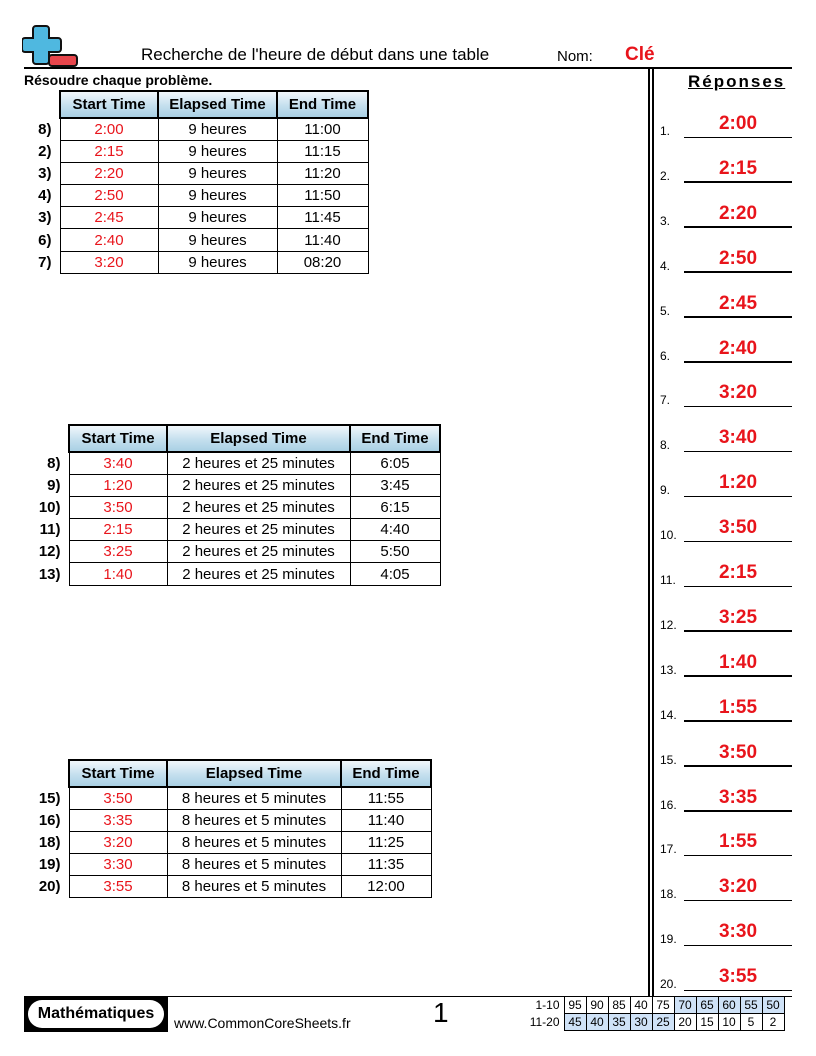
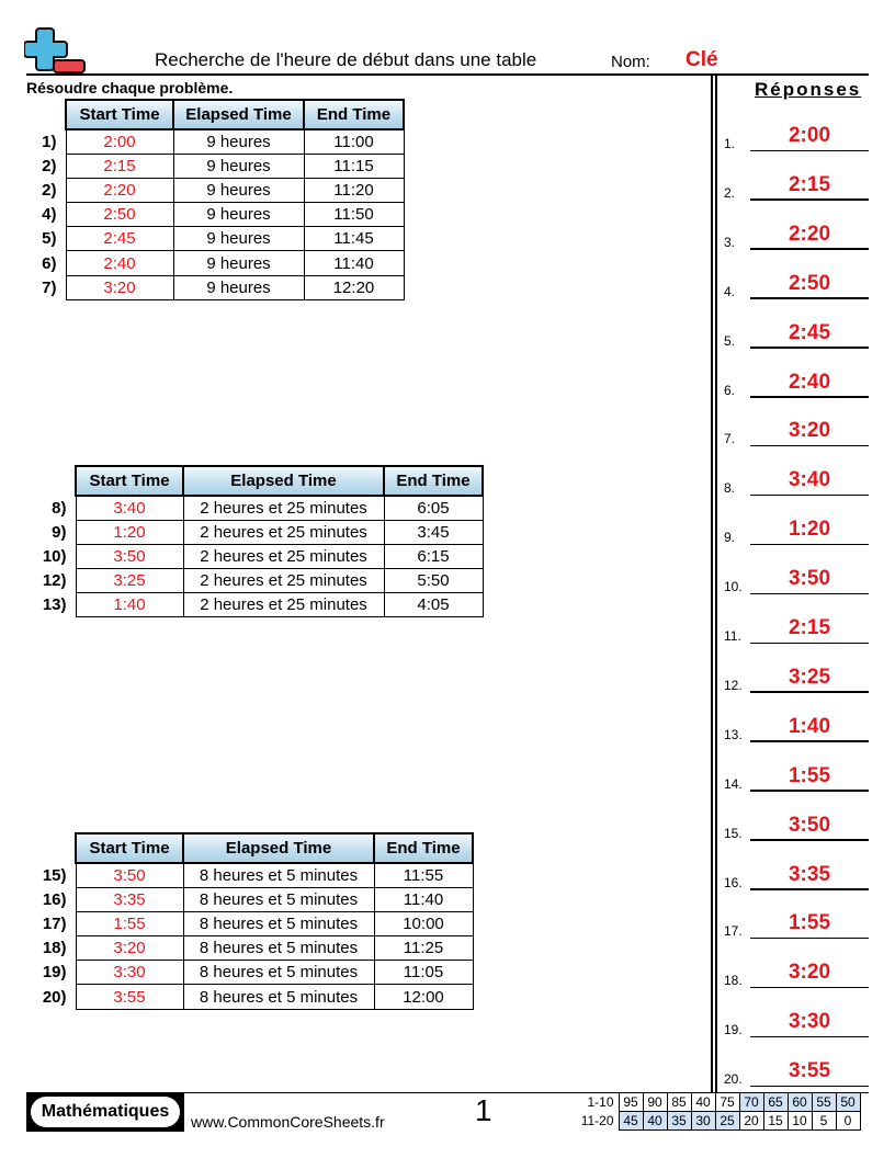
  Recherche de l'heure de début dans une table
  Nom:
  Clé
  Résoudre chaque problème.
  	Start Time	Elapsed Time	End Time
- 8)	2:00	9 heures	11:00
+ 1)	2:00	9 heures	11:00
  2)	2:15	9 heures	11:15
- 3)	2:20	9 heures	11:20
+ 2)	2:20	9 heures	11:20
  4)	2:50	9 heures	11:50
- 3)	2:45	9 heures	11:45
+ 5)	2:45	9 heures	11:45
  6)	2:40	9 heures	11:40
- 7)	3:20	9 heures	08:20
+ 7)	3:20	9 heures	12:20
  	Start Time	Elapsed Time	End Time
  8)	3:40	2 heures et 25 minutes	6:05
  9)	1:20	2 heures et 25 minutes	3:45
  10)	3:50	2 heures et 25 minutes	6:15
- 11)	2:15	2 heures et 25 minutes	4:40
  12)	3:25	2 heures et 25 minutes	5:50
  13)	1:40	2 heures et 25 minutes	4:05
  	Start Time	Elapsed Time	End Time
  15)	3:50	8 heures et 5 minutes	11:55
  16)	3:35	8 heures et 5 minutes	11:40
+ 17)	1:55	8 heures et 5 minutes	10:00
  18)	3:20	8 heures et 5 minutes	11:25
- 19)	3:30	8 heures et 5 minutes	11:35
+ 19)	3:30	8 heures et 5 minutes	11:05
  20)	3:55	8 heures et 5 minutes	12:00
  Réponses
  1.
  2:00
  2.
  2:15
  3.
  2:20
  4.
  2:50
  5.
  2:45
  6.
  2:40
  7.
  3:20
  8.
  3:40
  9.
  1:20
  10.
  3:50
  11.
  2:15
  12.
  3:25
  13.
  1:40
  14.
  1:55
  15.
  3:50
  16.
  3:35
  17.
  1:55
  18.
  3:20
  19.
  3:30
  20.
  3:55
  Mathématiques
  www.CommonCoreSheets.fr
  1
  1-10	95	90	85	40	75	70	65	60	55	50
- 11-20	45	40	35	30	25	20	15	10	5	2
+ 11-20	45	40	35	30	25	20	15	10	5	0
